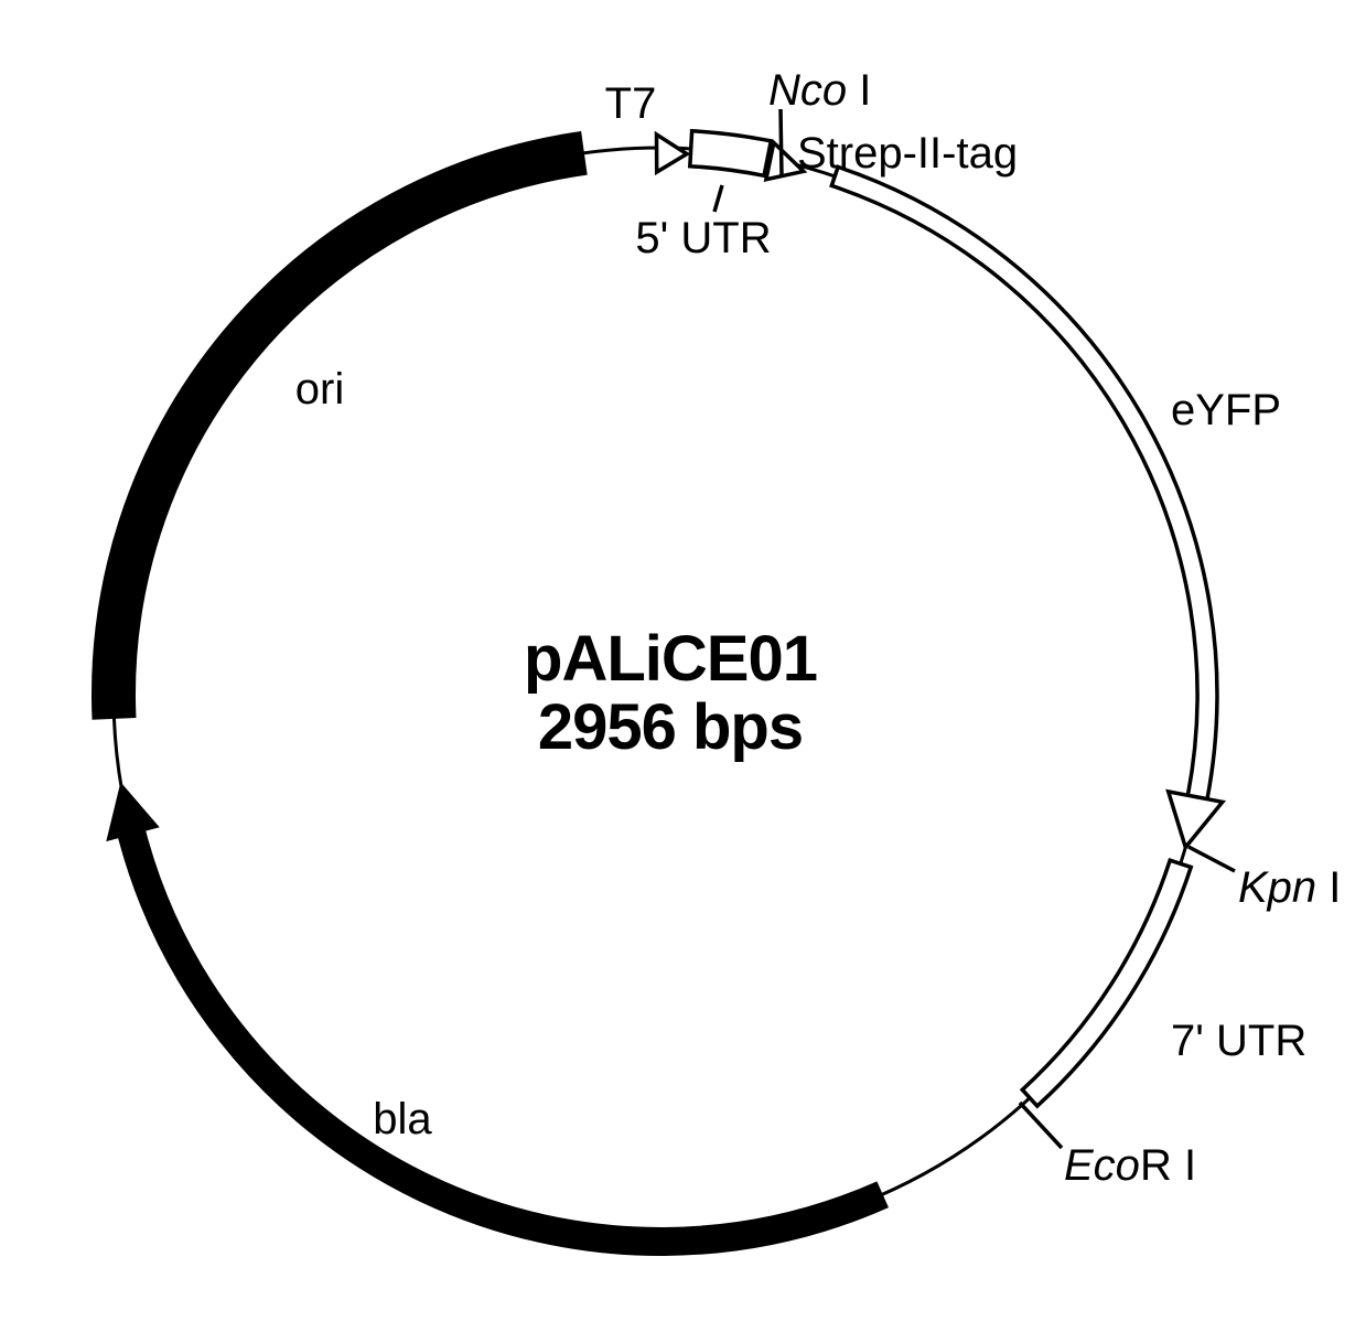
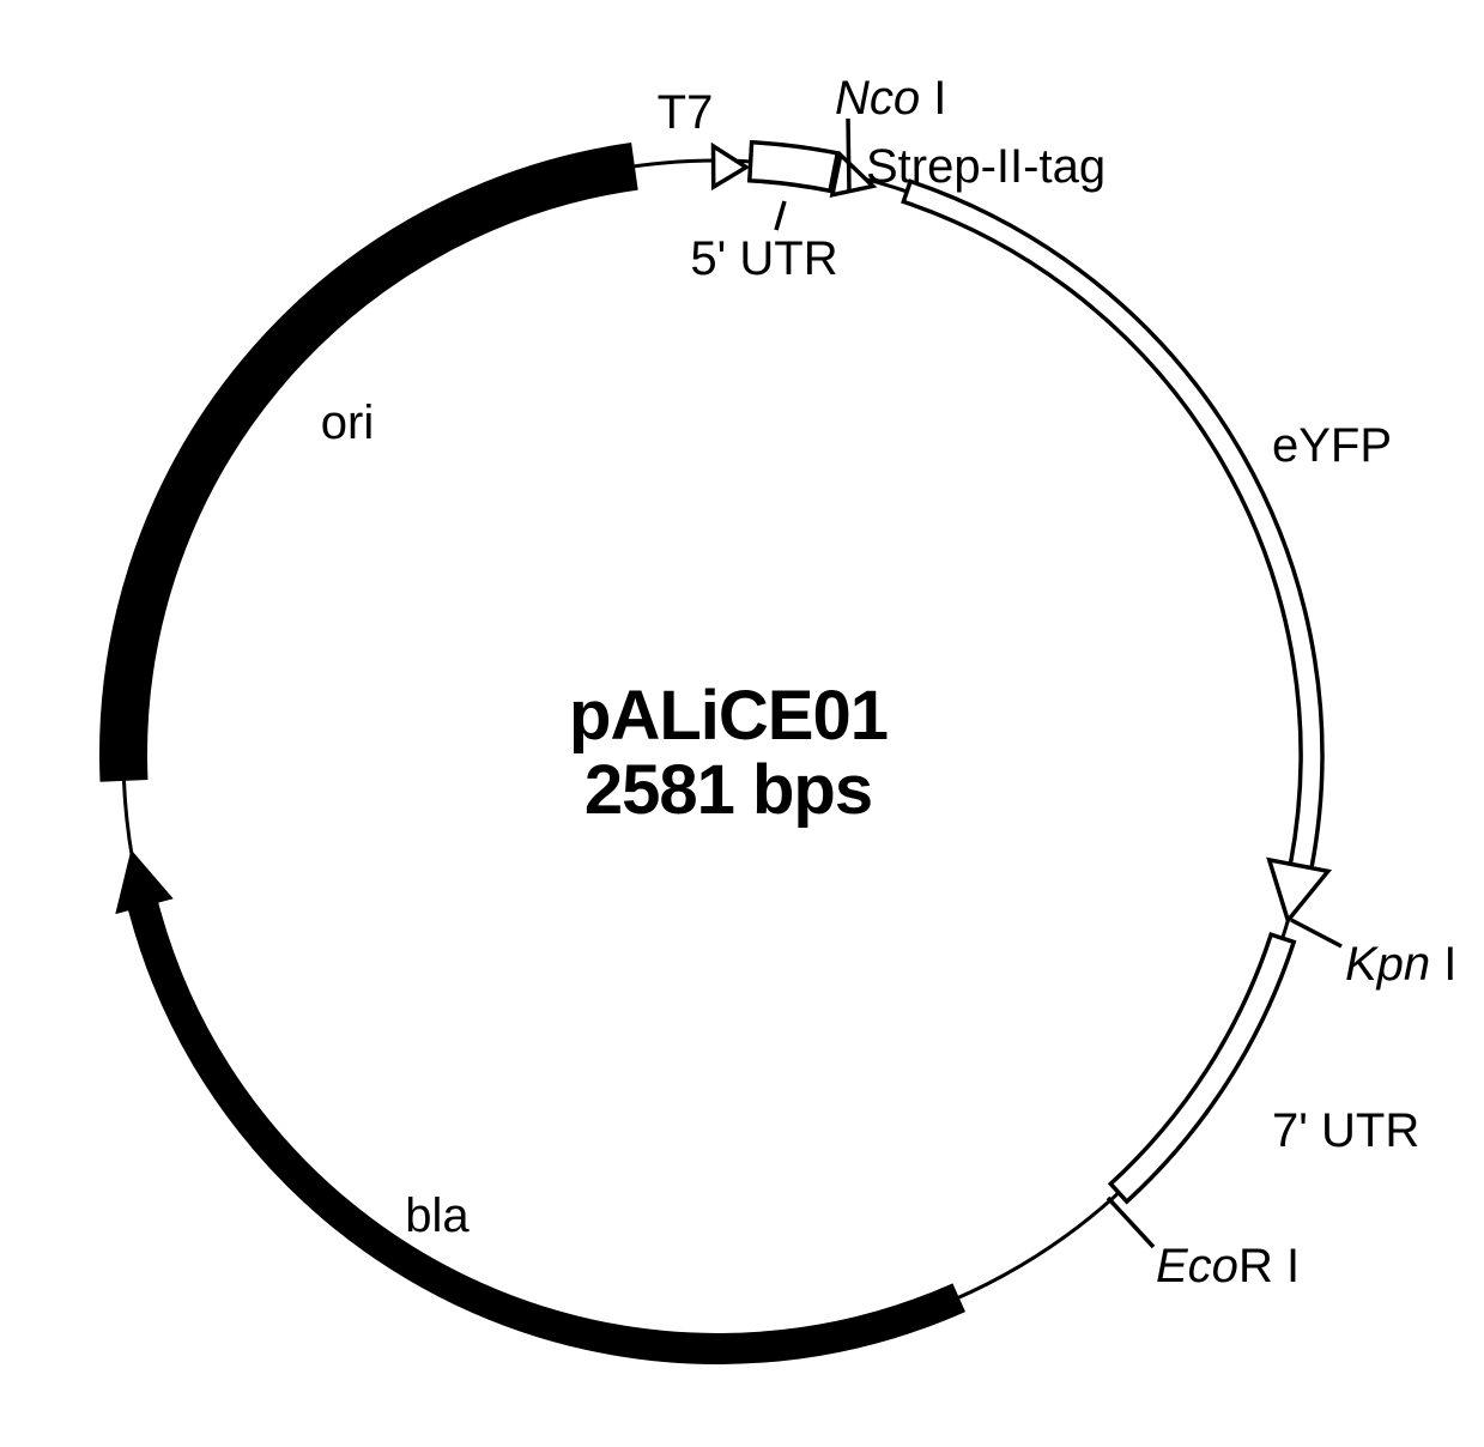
  T7
  Nco I
  Strep-II-tag
  5' UTR
  eYFP
  Kpn I
  7' UTR
  EcoR I
  bla
  ori
  pALiCE01
- 2956 bps
+ 2581 bps
